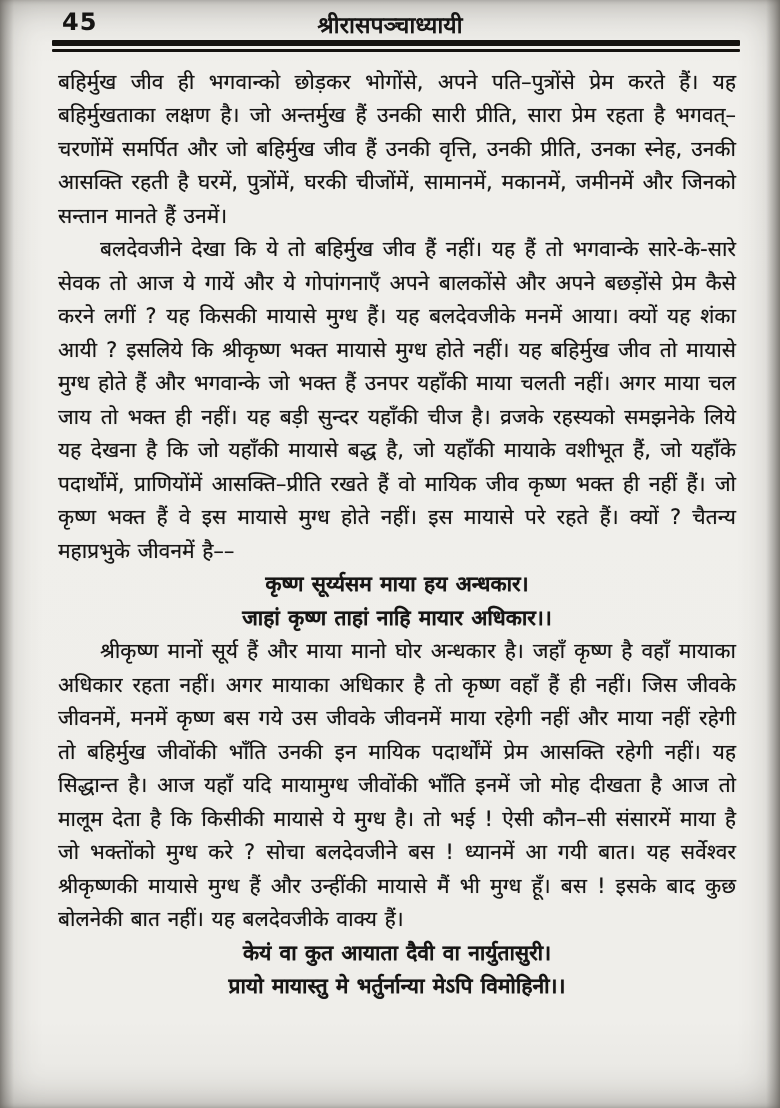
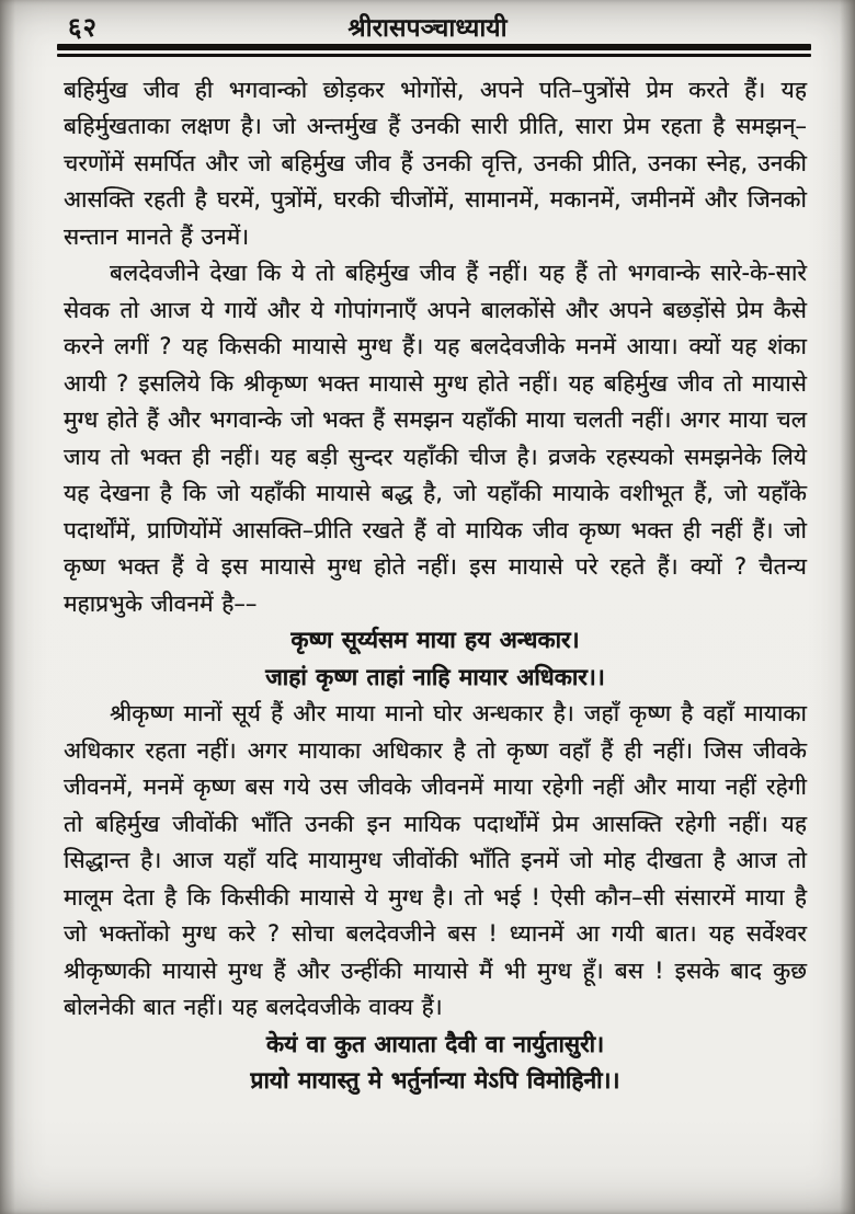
- 45
+ ६२
  श्रीरासपञ्चाध्यायी
- बहिर्मुख जीव ही भगवान्को छोड़कर भोगोंसे, अपने पति–पुत्रोंसे प्रेम करते हैं। यह बहिर्मुखताका लक्षण है। जो अन्तर्मुख हैं उनकी सारी प्रीति, सारा प्रेम रहता है भगवत्–चरणोंमें समर्पित और जो बहिर्मुख जीव हैं उनकी वृत्ति, उनकी प्रीति, उनका स्नेह, उनकी आसक्ति रहती है घरमें, पुत्रोंमें, घरकी चीजोंमें, सामानमें, मकानमें, जमीनमें और जिनको सन्तान मानते हैं उनमें।
+ बहिर्मुख जीव ही भगवान्को छोड़कर भोगोंसे, अपने पति–पुत्रोंसे प्रेम करते हैं। यह बहिर्मुखताका लक्षण है। जो अन्तर्मुख हैं उनकी सारी प्रीति, सारा प्रेम रहता है समझन्–चरणोंमें समर्पित और जो बहिर्मुख जीव हैं उनकी वृत्ति, उनकी प्रीति, उनका स्नेह, उनकी आसक्ति रहती है घरमें, पुत्रोंमें, घरकी चीजोंमें, सामानमें, मकानमें, जमीनमें और जिनको सन्तान मानते हैं उनमें।
- बलदेवजीने देखा कि ये तो बहिर्मुख जीव हैं नहीं। यह हैं तो भगवान्के सारे-के-सारे सेवक तो आज ये गायें और ये गोपांगनाएँ अपने बालकोंसे और अपने बछड़ोंसे प्रेम कैसे करने लगीं ? यह किसकी मायासे मुग्ध हैं। यह बलदेवजीके मनमें आया। क्यों यह शंका आयी ? इसलिये कि श्रीकृष्ण भक्त मायासे मुग्ध होते नहीं। यह बहिर्मुख जीव तो मायासे मुग्ध होते हैं और भगवान्के जो भक्त हैं उनपर यहाँकी माया चलती नहीं। अगर माया चल जाय तो भक्त ही नहीं। यह बड़ी सुन्दर यहाँकी चीज है। व्रजके रहस्यको समझनेके लिये यह देखना है कि जो यहाँकी मायासे बद्ध है, जो यहाँकी मायाके वशीभूत हैं, जो यहाँके पदार्थोंमें, प्राणियोंमें आसक्ति–प्रीति रखते हैं वो मायिक जीव कृष्ण भक्त ही नहीं हैं। जो कृष्ण भक्त हैं वे इस मायासे मुग्ध होते नहीं। इस मायासे परे रहते हैं। क्यों ? चैतन्य महाप्रभुके जीवनमें है––
+ बलदेवजीने देखा कि ये तो बहिर्मुख जीव हैं नहीं। यह हैं तो भगवान्के सारे-के-सारे सेवक तो आज ये गायें और ये गोपांगनाएँ अपने बालकोंसे और अपने बछड़ोंसे प्रेम कैसे करने लगीं ? यह किसकी मायासे मुग्ध हैं। यह बलदेवजीके मनमें आया। क्यों यह शंका आयी ? इसलिये कि श्रीकृष्ण भक्त मायासे मुग्ध होते नहीं। यह बहिर्मुख जीव तो मायासे मुग्ध होते हैं और भगवान्के जो भक्त हैं समझन यहाँकी माया चलती नहीं। अगर माया चल जाय तो भक्त ही नहीं। यह बड़ी सुन्दर यहाँकी चीज है। व्रजके रहस्यको समझनेके लिये यह देखना है कि जो यहाँकी मायासे बद्ध है, जो यहाँकी मायाके वशीभूत हैं, जो यहाँके पदार्थोंमें, प्राणियोंमें आसक्ति–प्रीति रखते हैं वो मायिक जीव कृष्ण भक्त ही नहीं हैं। जो कृष्ण भक्त हैं वे इस मायासे मुग्ध होते नहीं। इस मायासे परे रहते हैं। क्यों ? चैतन्य महाप्रभुके जीवनमें है––
  कृष्ण सूर्य्यसम माया हय अन्धकार।
  जाहां कृष्ण ताहां नाहि मायार अधिकार।।
  श्रीकृष्ण मानों सूर्य हैं और माया मानो घोर अन्धकार है। जहाँ कृष्ण है वहाँ मायाका अधिकार रहता नहीं। अगर मायाका अधिकार है तो कृष्ण वहाँ हैं ही नहीं। जिस जीवके जीवनमें, मनमें कृष्ण बस गये उस जीवके जीवनमें माया रहेगी नहीं और माया नहीं रहेगी तो बहिर्मुख जीवोंकी भाँति उनकी इन मायिक पदार्थोंमें प्रेम आसक्ति रहेगी नहीं। यह सिद्धान्त है। आज यहाँ यदि मायामुग्ध जीवोंकी भाँति इनमें जो मोह दीखता है आज तो मालूम देता है कि किसीकी मायासे ये मुग्ध है। तो भई ! ऐसी कौन–सी संसारमें माया है जो भक्तोंको मुग्ध करे ? सोचा बलदेवजीने बस ! ध्यानमें आ गयी बात। यह सर्वेश्वर श्रीकृष्णकी मायासे मुग्ध हैं और उन्हींकी मायासे मैं भी मुग्ध हूँ। बस ! इसके बाद कुछ बोलनेकी बात नहीं। यह बलदेवजीके वाक्य हैं।
  केयं वा कुत आयाता दैवी वा नार्युतासुरी।
  प्रायो मायास्तु मे भर्तुर्नान्या मेऽपि विमोहिनी।।
